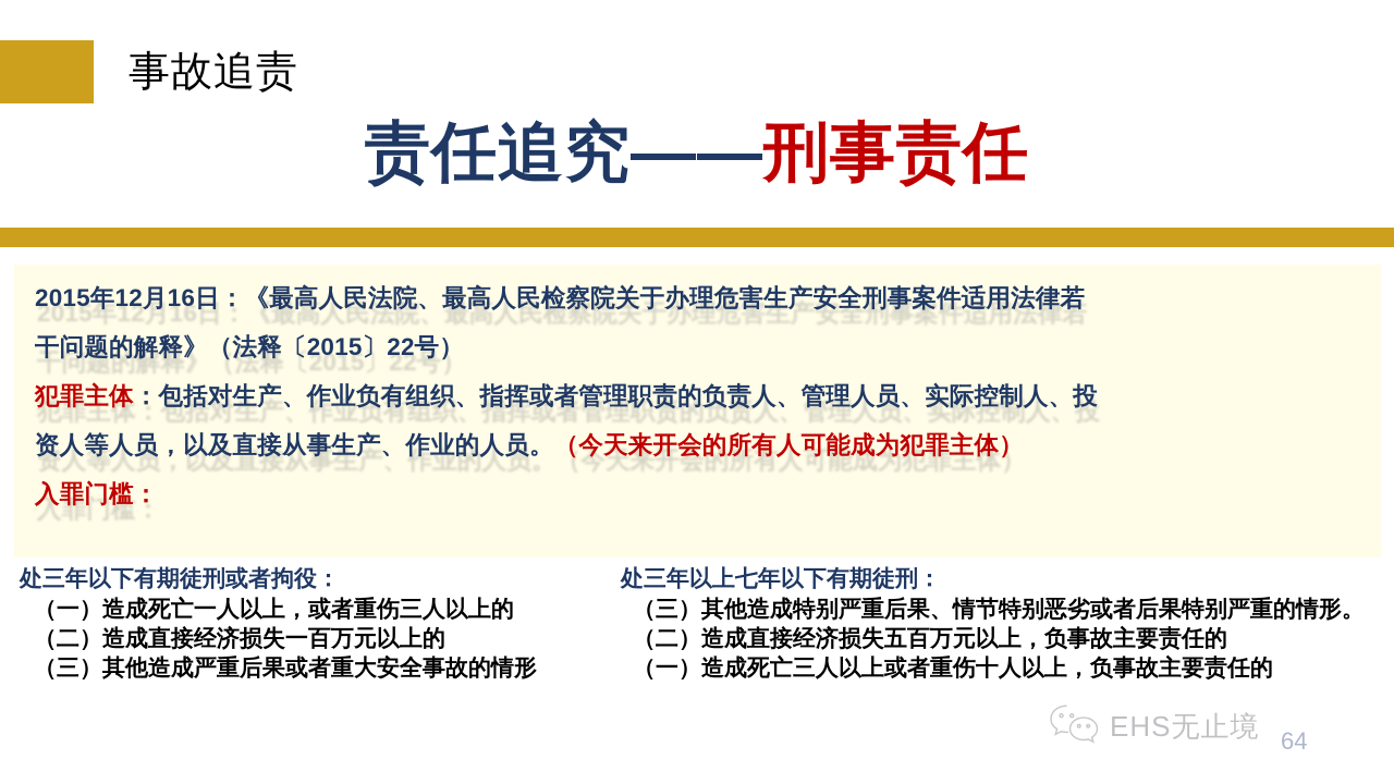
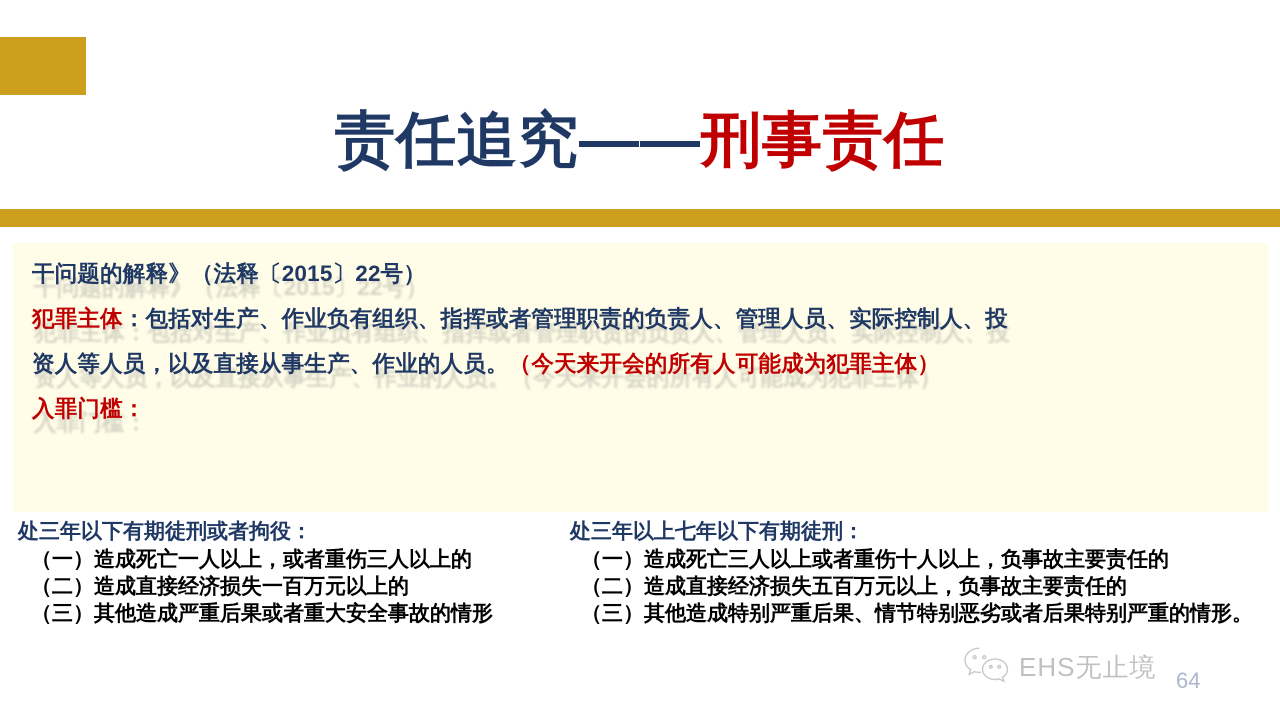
- 事故追责
  责任追究——刑事责任
- 2015年12月16日：《最高人民法院、最高人民检察院关于办理危害生产安全刑事案件适用法律若
  干问题的解释》（法释〔2015〕22号）
  犯罪主体：包括对生产、作业负有组织、指挥或者管理职责的负责人、管理人员、实际控制人、投
  资人等人员，以及直接从事生产、作业的人员。（今天来开会的所有人可能成为犯罪主体）
  入罪门槛：
  处三年以下有期徒刑或者拘役：
  （一）造成死亡一人以上，或者重伤三人以上的
  （二）造成直接经济损失一百万元以上的
  （三）其他造成严重后果或者重大安全事故的情形
  处三年以上七年以下有期徒刑：
- （三）其他造成特别严重后果、情节特别恶劣或者后果特别严重的情形。
+ （一）造成死亡三人以上或者重伤十人以上，负事故主要责任的
  （二）造成直接经济损失五百万元以上，负事故主要责任的
- （一）造成死亡三人以上或者重伤十人以上，负事故主要责任的
+ （三）其他造成特别严重后果、情节特别恶劣或者后果特别严重的情形。
  EHS无止境
  64
